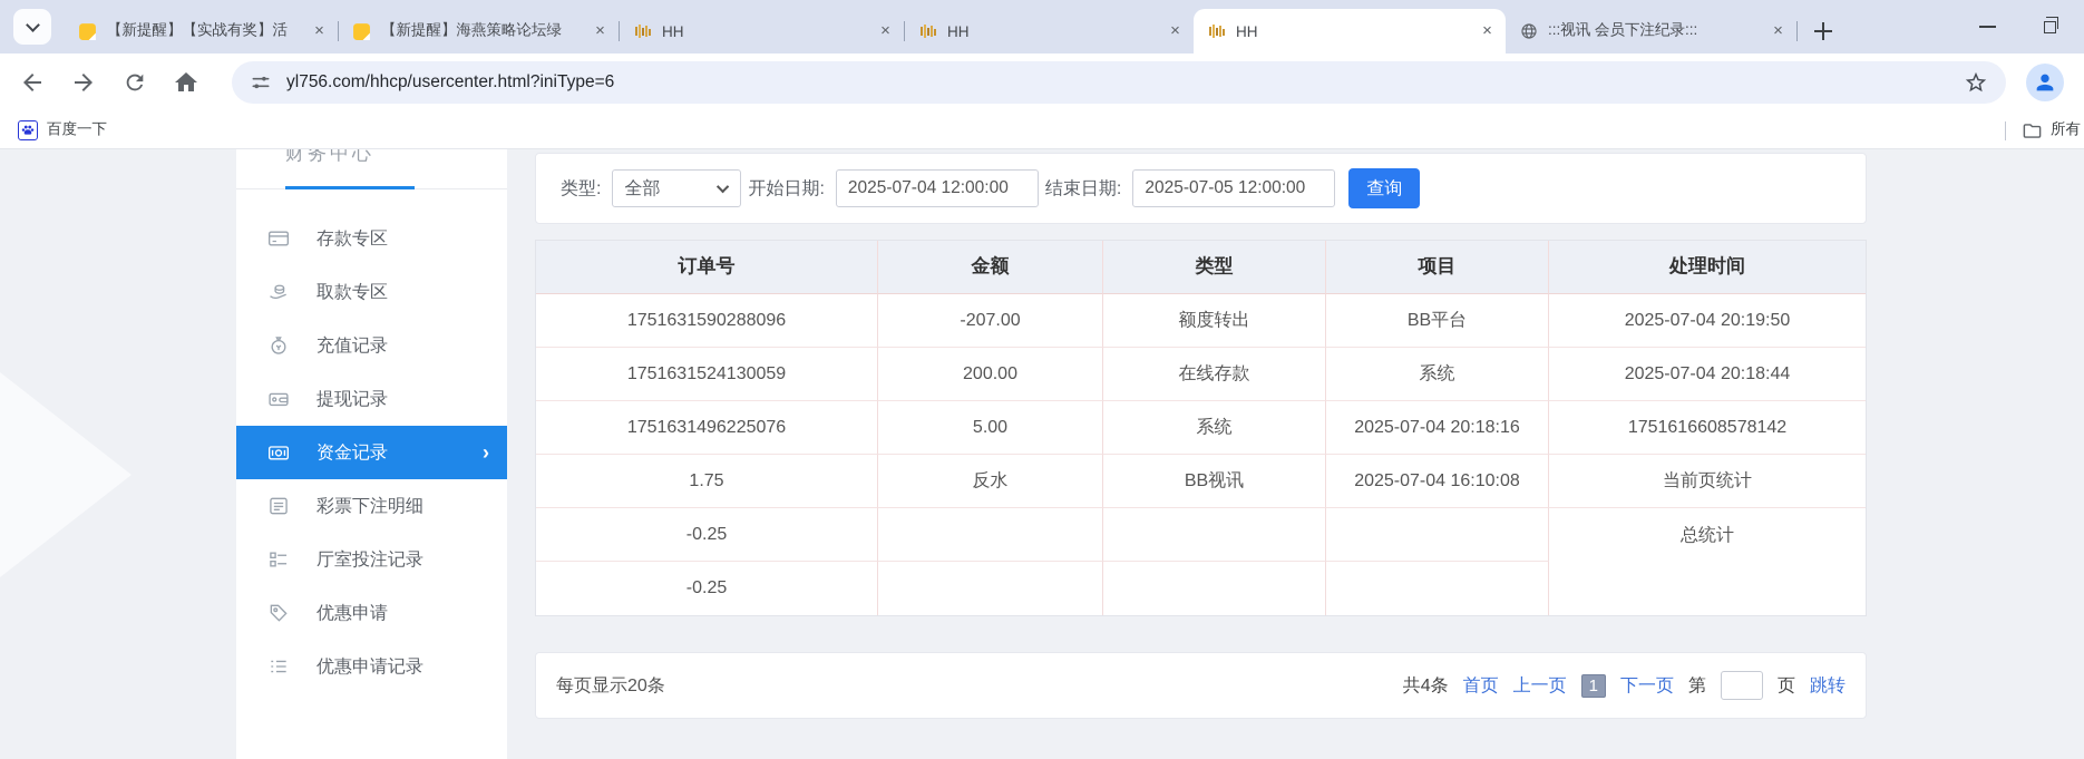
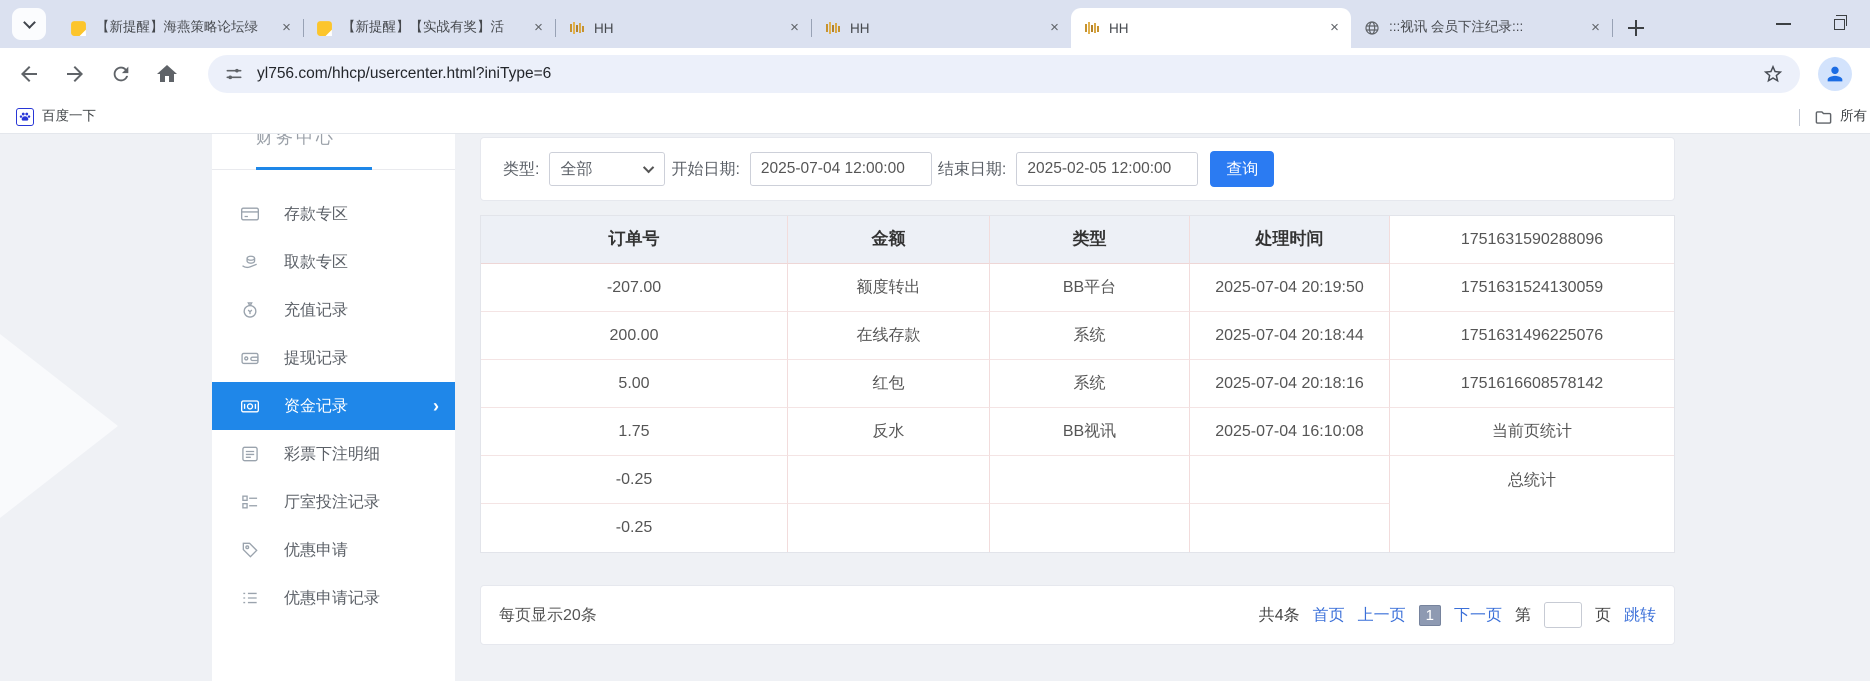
- 【新提醒】【实战有奖】活
+ 【新提醒】海燕策略论坛绿
  ×
- 【新提醒】海燕策略论坛绿
+ 【新提醒】【实战有奖】活
  ×
  HH
  ×
  HH
  ×
  HH
  ×
  :::视讯 会员下注纪录:::
  ×
  yl756.com/hhcp/usercenter.html?iniType=6
  百度一下
  所有
  财务中心
  存款专区
  取款专区
  充值记录
  提现记录
  资金记录
  ›
  彩票下注明细
  厅室投注记录
  优惠申请
  优惠申请记录
  类型:
  全部
  开始日期:
  2025-07-04 12:00:00
  结束日期:
- 2025-07-05 12:00:00
+ 2025-02-05 12:00:00
  查询
  订单号
  金额
  类型
- 项目
  处理时间
  1751631590288096
  -207.00
  额度转出
  BB平台
  2025-07-04 20:19:50
  1751631524130059
  200.00
  在线存款
  系统
  2025-07-04 20:18:44
  1751631496225076
  5.00
+ 红包
  系统
  2025-07-04 20:18:16
  1751616608578142
  1.75
  反水
  BB视讯
  2025-07-04 16:10:08
  当前页统计
  -0.25
  总统计
  -0.25
  每页显示20条
  共4条
  首页
  上一页
  1
  下一页
  第
  页
  跳转
